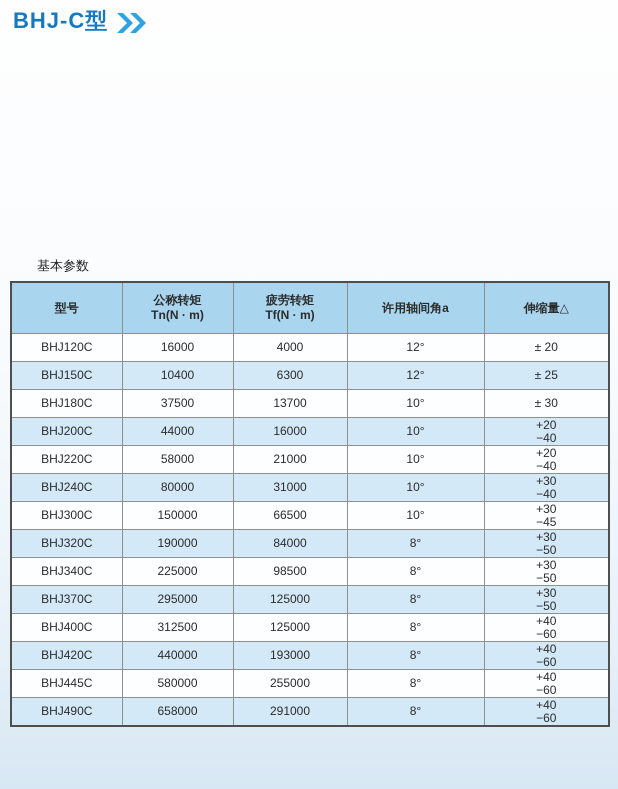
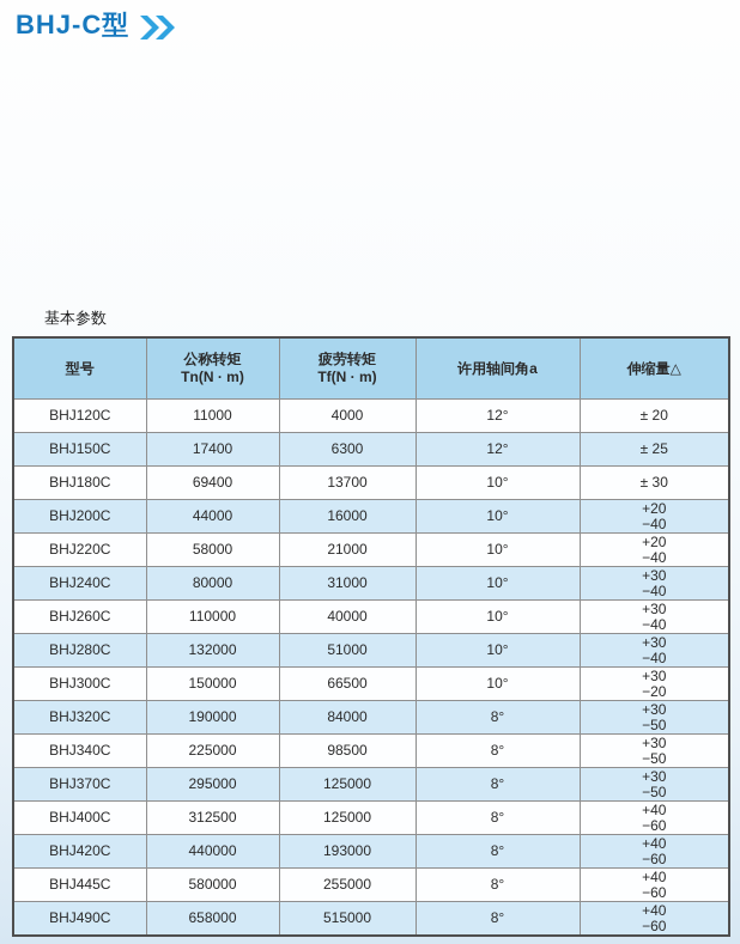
  BHJ-C型
  基本参数
  型号	公称转矩 Tn(N · m)	疲劳转矩 Tf(N · m)	许用轴间角a	伸缩量△
- BHJ120C	16000	4000	12°	± 20
+ BHJ120C	11000	4000	12°	± 20
- BHJ150C	10400	6300	12°	± 25
+ BHJ150C	17400	6300	12°	± 25
- BHJ180C	37500	13700	10°	± 30
+ BHJ180C	69400	13700	10°	± 30
  BHJ200C	44000	16000	10°	+20 −40
  BHJ220C	58000	21000	10°	+20 −40
  BHJ240C	80000	31000	10°	+30 −40
+ BHJ260C	110000	40000	10°	+30 −40
+ BHJ280C	132000	51000	10°	+30 −40
- BHJ300C	150000	66500	10°	+30 −45
+ BHJ300C	150000	66500	10°	+30 −20
  BHJ320C	190000	84000	8°	+30 −50
  BHJ340C	225000	98500	8°	+30 −50
  BHJ370C	295000	125000	8°	+30 −50
  BHJ400C	312500	125000	8°	+40 −60
  BHJ420C	440000	193000	8°	+40 −60
  BHJ445C	580000	255000	8°	+40 −60
- BHJ490C	658000	291000	8°	+40 −60
+ BHJ490C	658000	515000	8°	+40 −60
